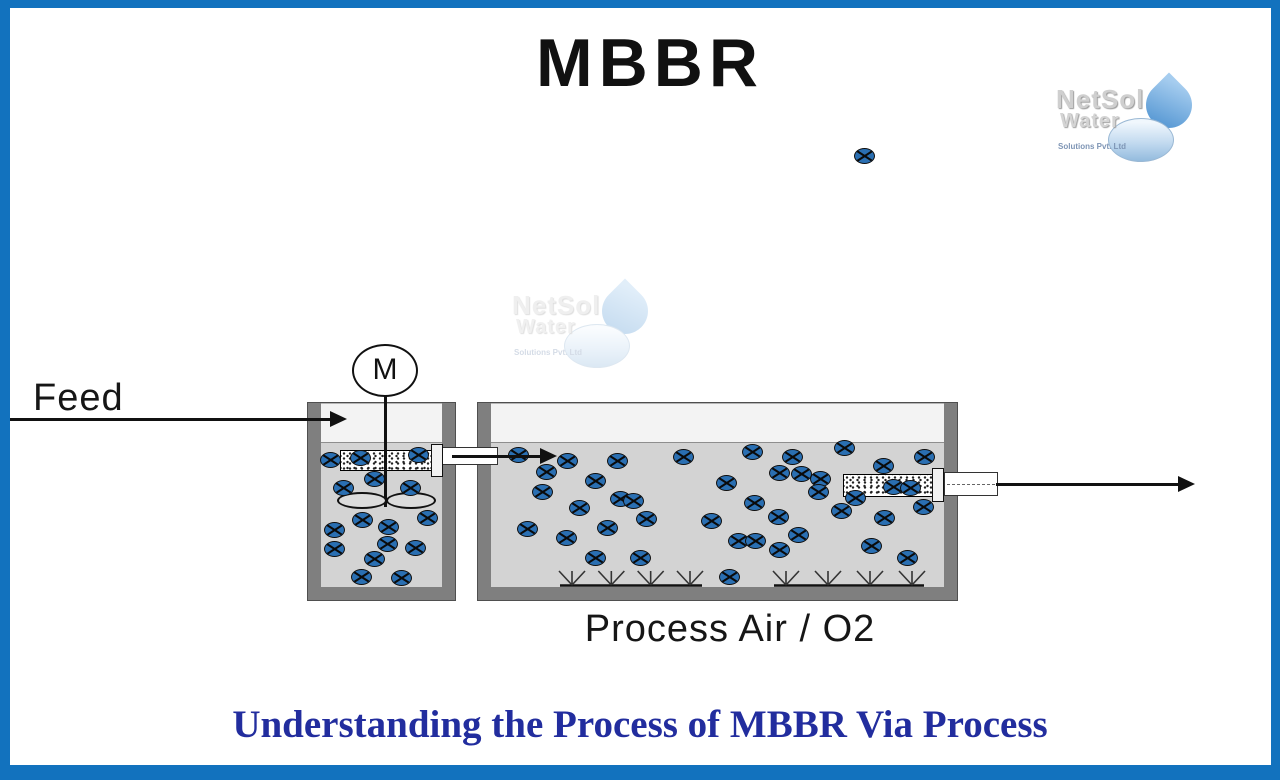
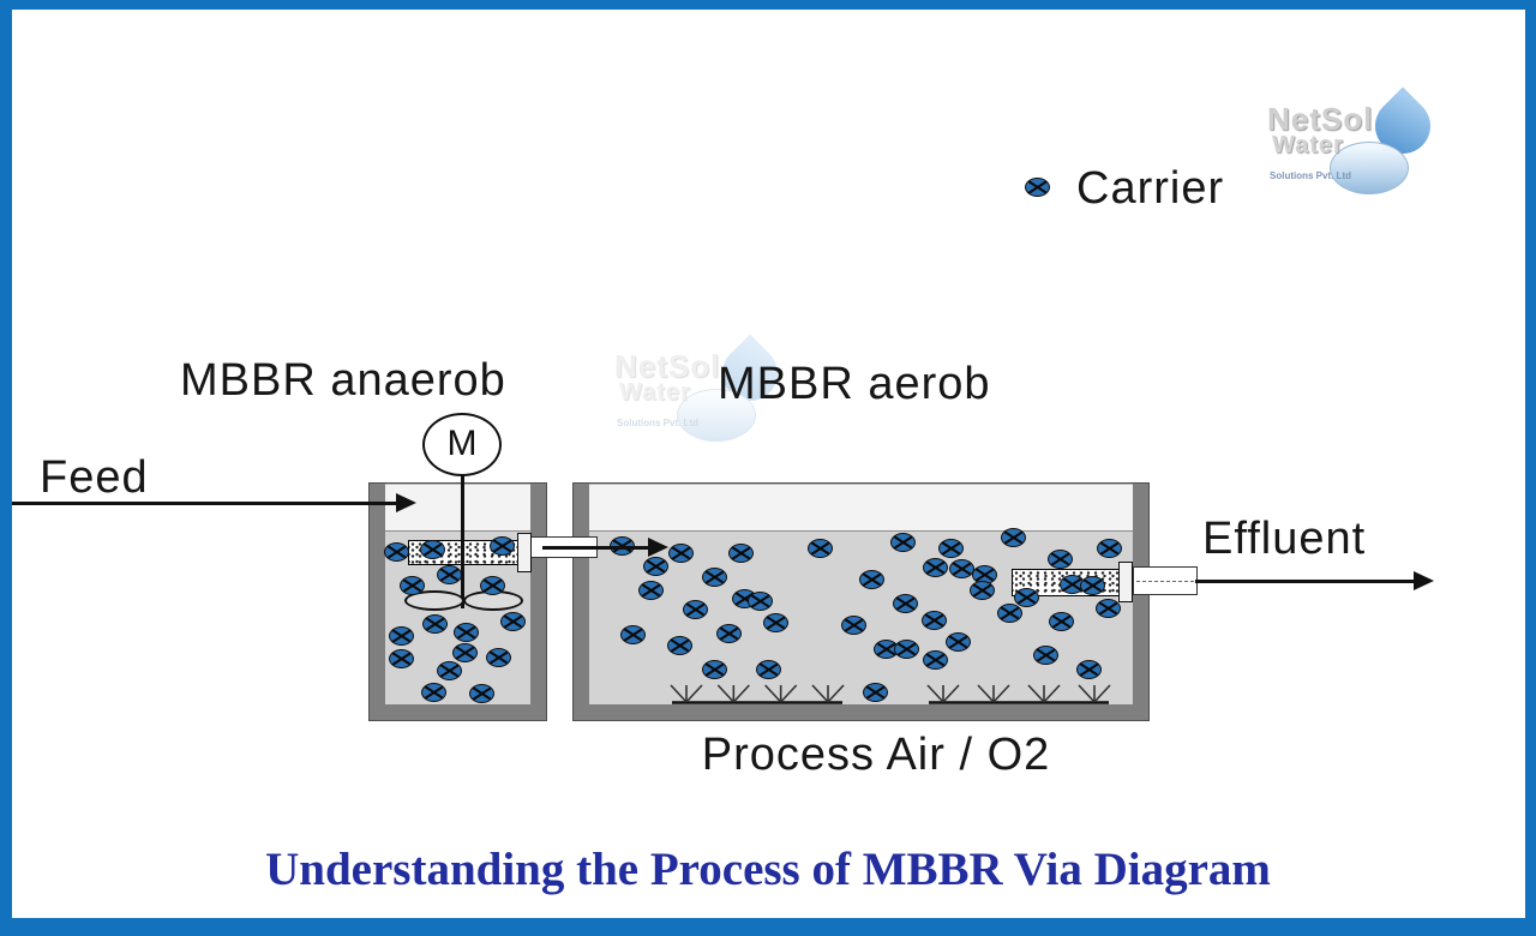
- MBBR
  NetSol
  Water
  Solutions Pvt. Ltd
  NetSol
  Water
  Solutions Pvt. Ltd
+ Carrier
+ MBBR anaerob
+ MBBR aerob
  Feed
  M
+ Effluent
  Process Air / O2
- Understanding the Process of MBBR Via Process
+ Understanding the Process of MBBR Via Diagram
